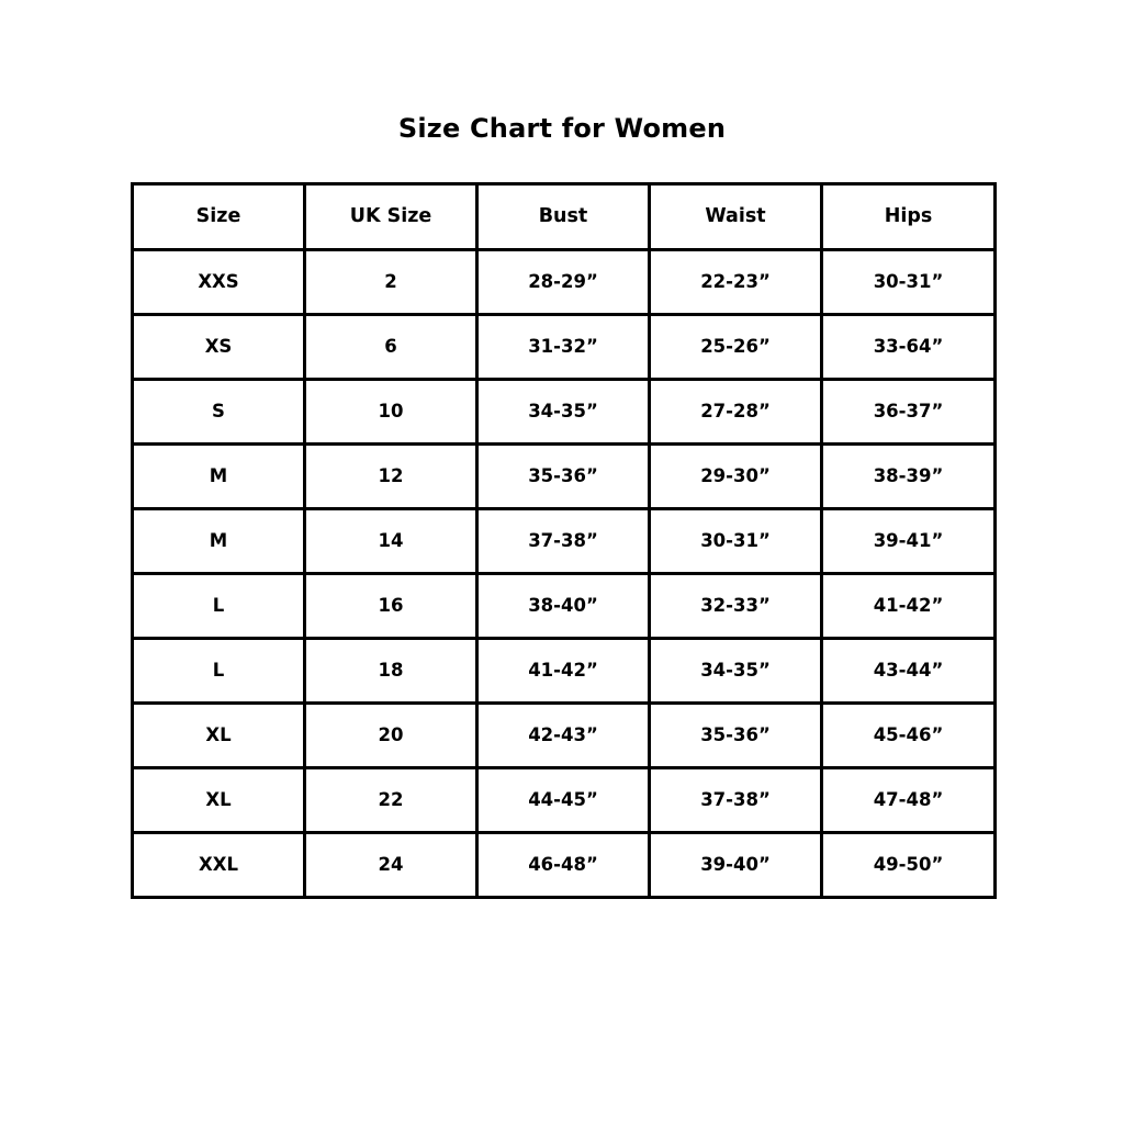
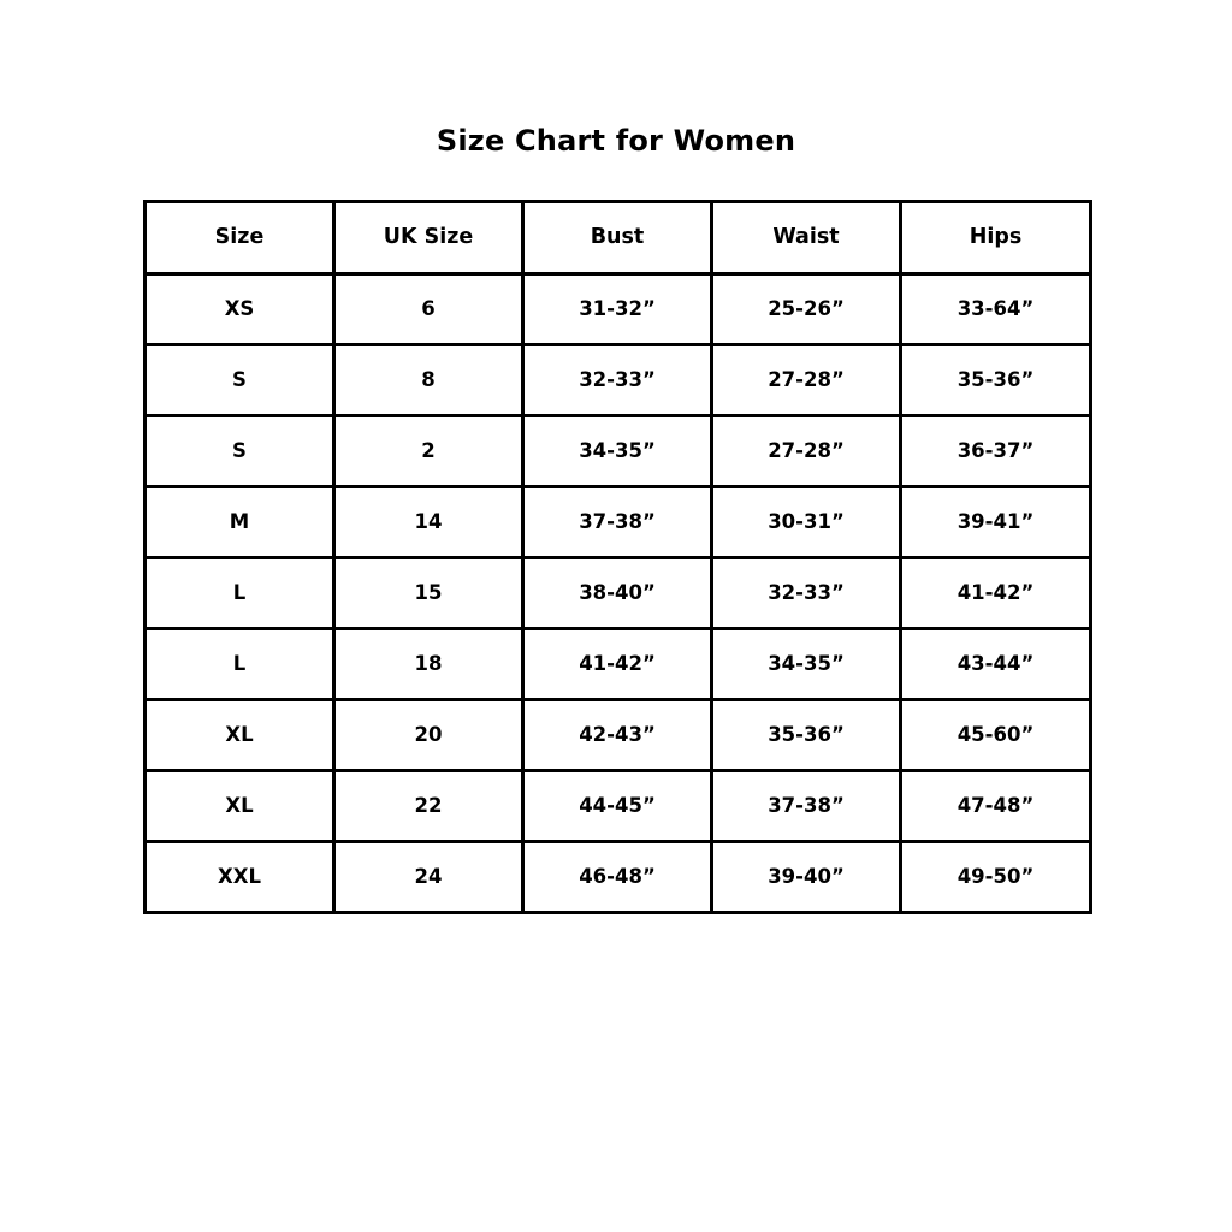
  Size Chart for Women
  Size	UK Size	Bust	Waist	Hips
- XXS	2	28-29”	22-23”	30-31”
  XS	6	31-32”	25-26”	33-64”
+ S	8	32-33”	27-28”	35-36”
- S	10	34-35”	27-28”	36-37”
+ S	2	34-35”	27-28”	36-37”
- M	12	35-36”	29-30”	38-39”
  M	14	37-38”	30-31”	39-41”
- L	16	38-40”	32-33”	41-42”
+ L	15	38-40”	32-33”	41-42”
  L	18	41-42”	34-35”	43-44”
- XL	20	42-43”	35-36”	45-46”
+ XL	20	42-43”	35-36”	45-60”
  XL	22	44-45”	37-38”	47-48”
  XXL	24	46-48”	39-40”	49-50”
